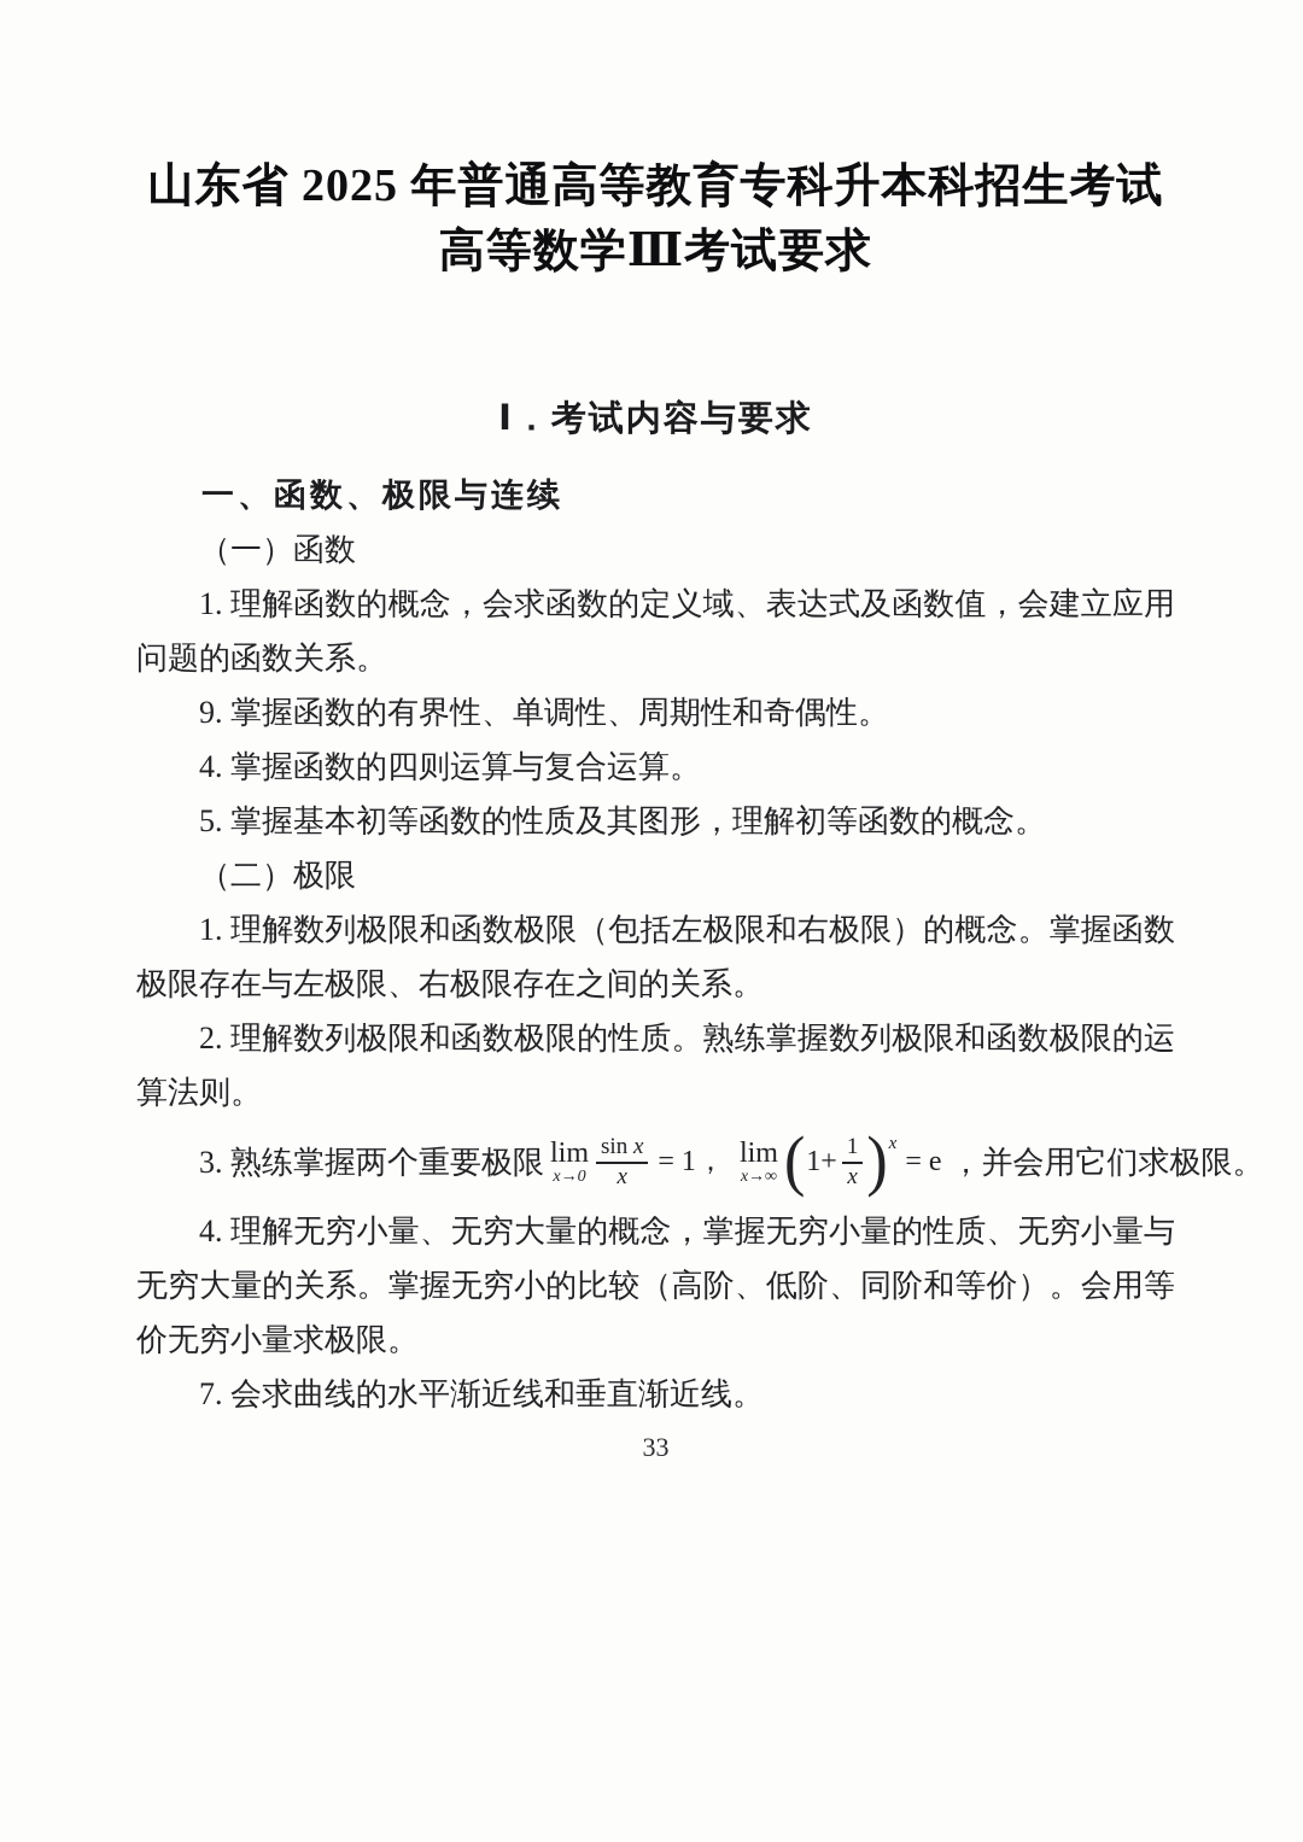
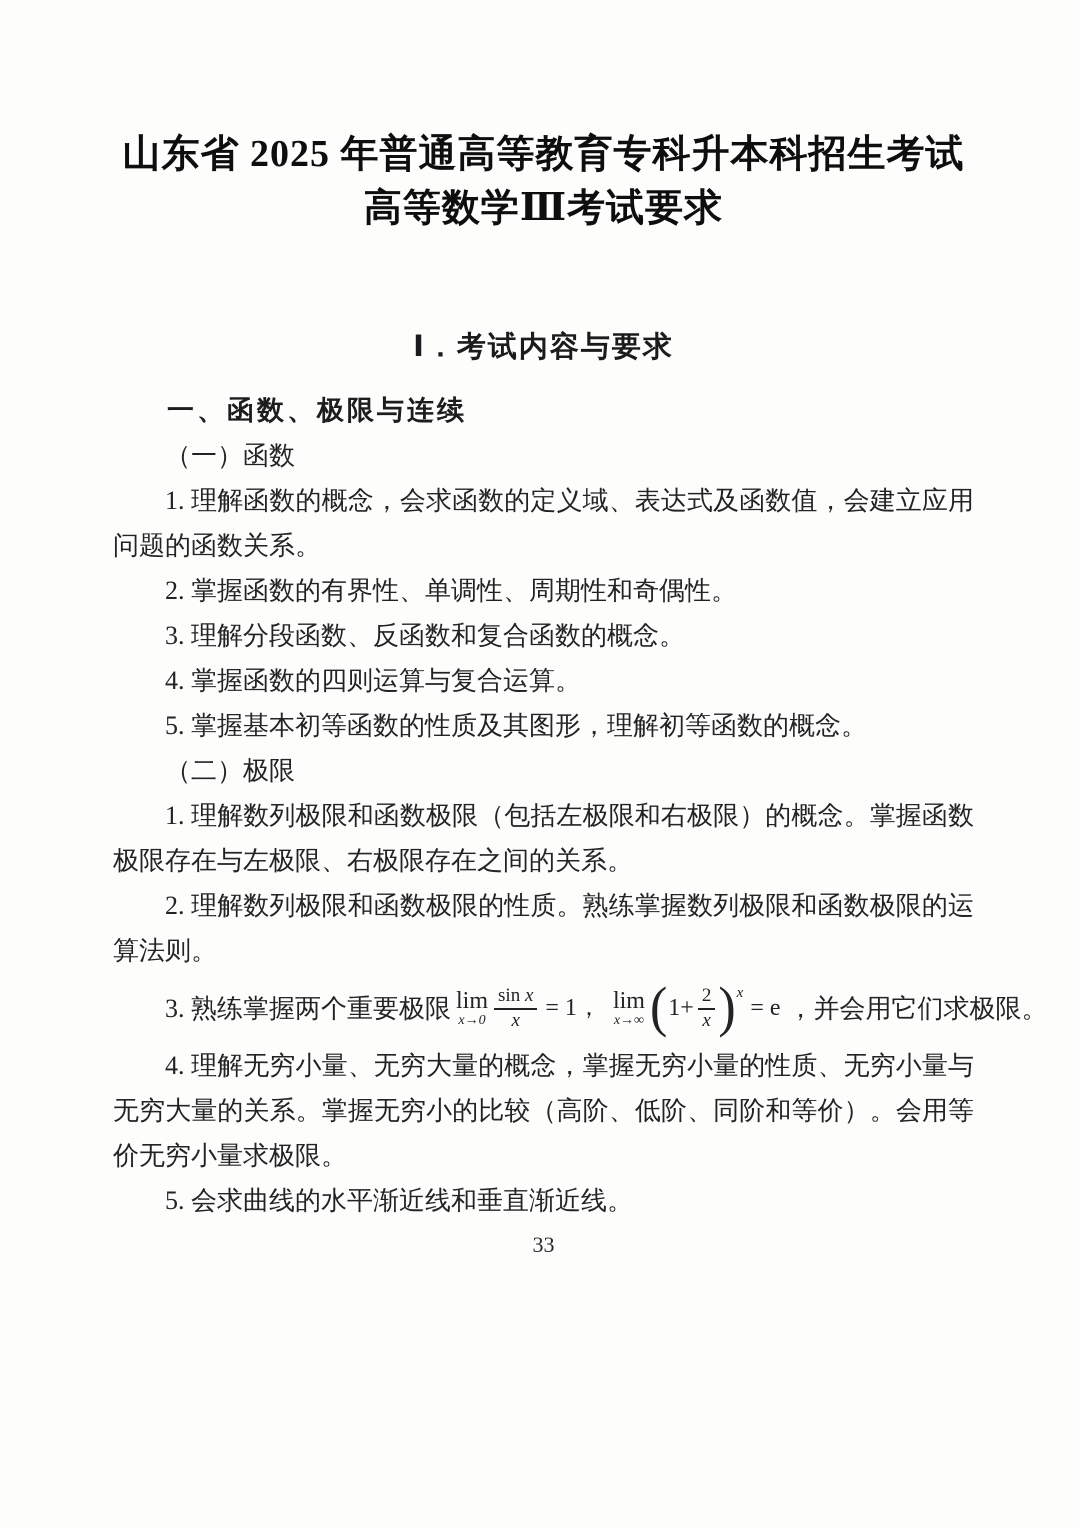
  山东省 2025 年普通高等教育专科升本科招生考试
  高等数学Ⅲ考试要求
  Ⅰ．考试内容与要求
  一、函数、极限与连续
  （一）函数
  1. 理解函数的概念，会求函数的定义域、表达式及函数值，会建立应用问题的函数关系。
- 9. 掌握函数的有界性、单调性、周期性和奇偶性。
+ 2. 掌握函数的有界性、单调性、周期性和奇偶性。
+ 3. 理解分段函数、反函数和复合函数的概念。
  4. 掌握函数的四则运算与复合运算。
  5. 掌握基本初等函数的性质及其图形，理解初等函数的概念。
  （二）极限
  1. 理解数列极限和函数极限（包括左极限和右极限）的概念。掌握函数极限存在与左极限、右极限存在之间的关系。
  2. 理解数列极限和函数极限的性质。熟练掌握数列极限和函数极限的运算法则。
  3. 熟练掌握两个重要极限
  lim
  x→0
  sin x
  x
  = 1，
  lim
  x→∞
  (
  1+
- 1
+ 2
  x
  )
  x
  = e
  ，并会用它们求极限。
  4. 理解无穷小量、无穷大量的概念，掌握无穷小量的性质、无穷小量与无穷大量的关系。掌握无穷小的比较（高阶、低阶、同阶和等价）。会用等价无穷小量求极限。
- 7. 会求曲线的水平渐近线和垂直渐近线。
+ 5. 会求曲线的水平渐近线和垂直渐近线。
  33
